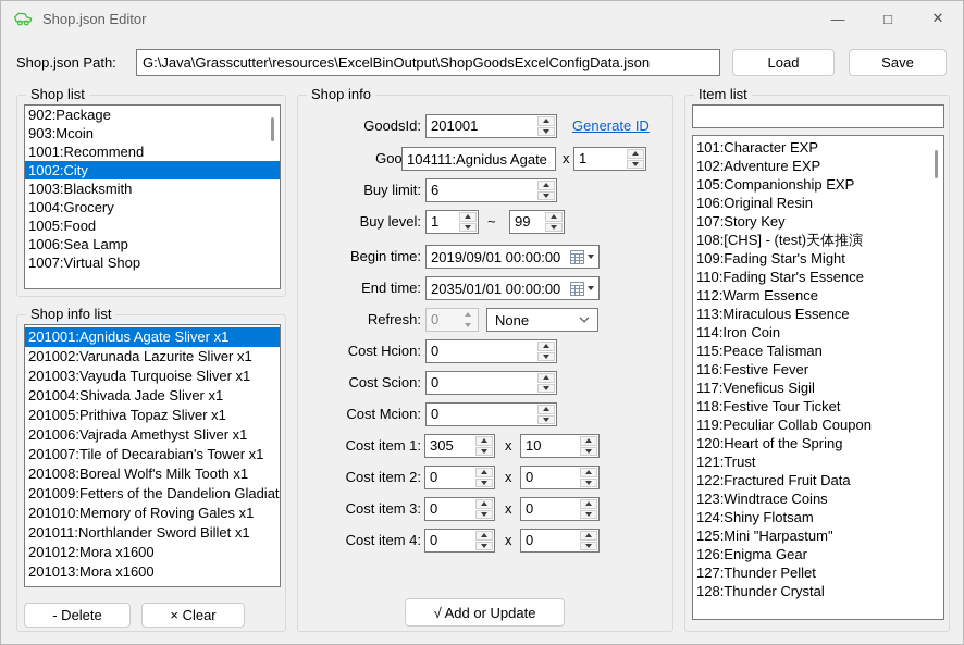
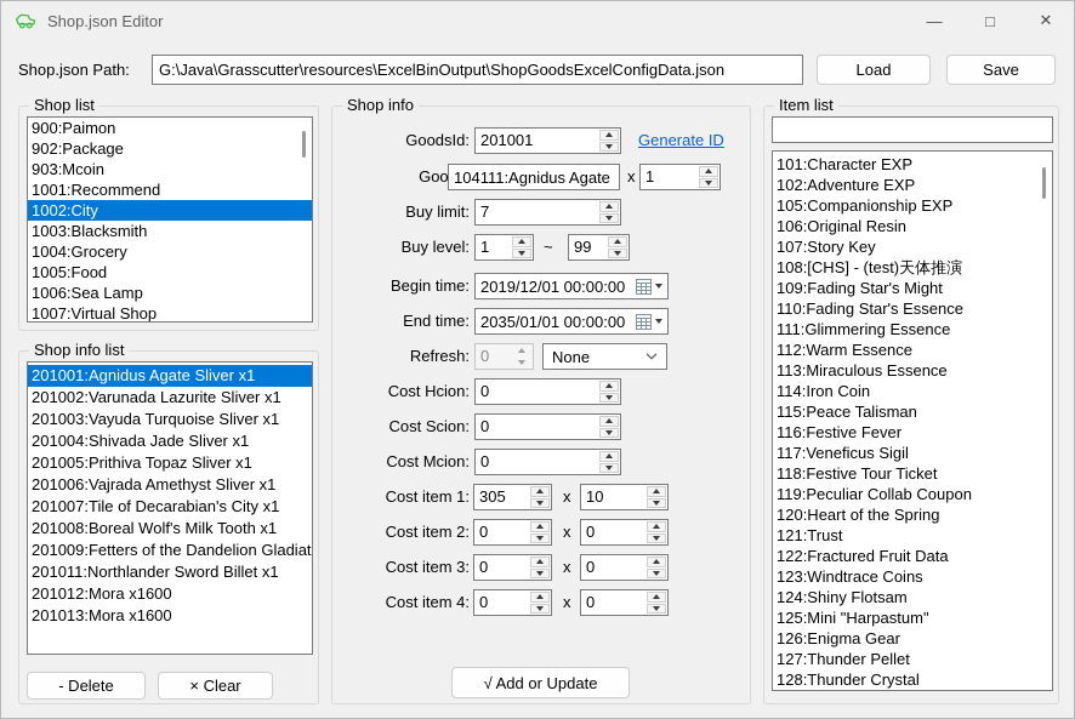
  Shop.json Editor
  —
  □
  ✕
  Shop.json Path:
  G:\Java\Grasscutter\resources\ExcelBinOutput\ShopGoodsExcelConfigData.json
  Load
  Save
  Shop list
+ 900:Paimon
  902:Package
  903:Mcoin
  1001:Recommend
  1002:City
  1003:Blacksmith
  1004:Grocery
  1005:Food
  1006:Sea Lamp
  1007:Virtual Shop
  Shop info list
  201001:Agnidus Agate Sliver x1
  201002:Varunada Lazurite Sliver x1
  201003:Vayuda Turquoise Sliver x1
  201004:Shivada Jade Sliver x1
  201005:Prithiva Topaz Sliver x1
  201006:Vajrada Amethyst Sliver x1
- 201007:Tile of Decarabian's Tower x1
+ 201007:Tile of Decarabian's City x1
  201008:Boreal Wolf's Milk Tooth x1
  201009:Fetters of the Dandelion Gladiat
- 201010:Memory of Roving Gales x1
  201011:Northlander Sword Billet x1
  201012:Mora x1600
  201013:Mora x1600
  - Delete
  × Clear
  Shop info
  GoodsId:
  201001
  Generate ID
  104111:Agnidus Agate
  x
  1
  Buy limit:
- 6
+ 7
  Buy level:
  1
  ~
  99
  Begin time:
- 2019/09/01 00:00:00
+ 2019/12/01 00:00:00
  End time:
  2035/01/01 00:00:00
  Refresh:
  0
  None
  Cost Hcion:
  0
  Cost Scion:
  0
  Cost Mcion:
  0
  Cost item 1:
  305
  x
  10
  Cost item 2:
  0
  x
  0
  Cost item 3:
  0
  x
  0
  Cost item 4:
  0
  x
  0
  √ Add or Update
  Item list
  101:Character EXP
  102:Adventure EXP
  105:Companionship EXP
  106:Original Resin
  107:Story Key
  108:[CHS] - (test)天体推演
  109:Fading Star's Might
  110:Fading Star's Essence
+ 111:Glimmering Essence
  112:Warm Essence
  113:Miraculous Essence
  114:Iron Coin
  115:Peace Talisman
  116:Festive Fever
  117:Veneficus Sigil
  118:Festive Tour Ticket
  119:Peculiar Collab Coupon
  120:Heart of the Spring
  121:Trust
  122:Fractured Fruit Data
  123:Windtrace Coins
  124:Shiny Flotsam
  125:Mini "Harpastum"
  126:Enigma Gear
  127:Thunder Pellet
  128:Thunder Crystal
